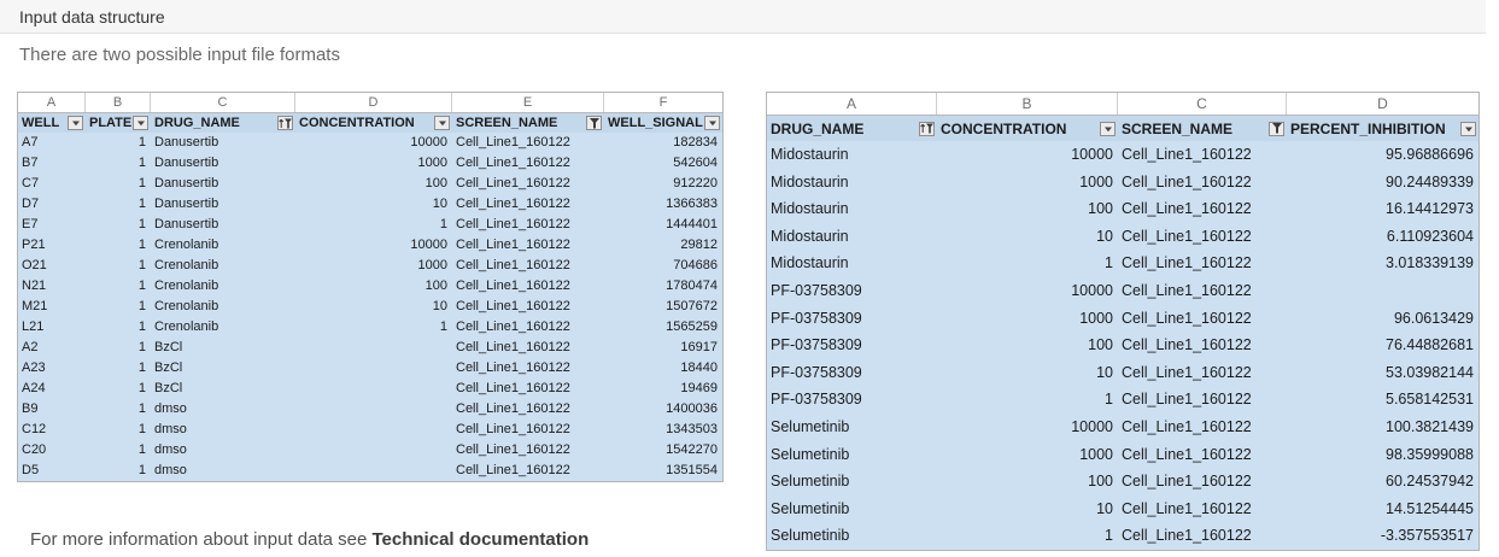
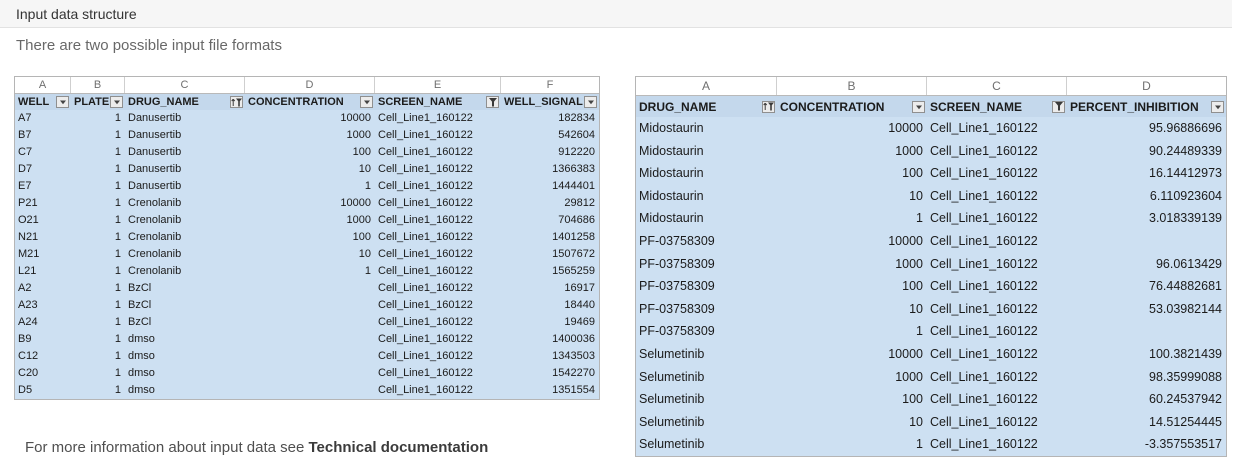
  Input data structure
  There are two possible input file formats
  A
  B
  C
  D
  E
  F
  WELL
  PLATE
  DRUG_NAME
  CONCENTRATION
  SCREEN_NAME
  WELL_SIGNAL
  A7
  1
  Danusertib
  10000
  Cell_Line1_160122
  182834
  B7
  1
  Danusertib
  1000
  Cell_Line1_160122
  542604
  C7
  1
  Danusertib
  100
  Cell_Line1_160122
  912220
  D7
  1
  Danusertib
  10
  Cell_Line1_160122
  1366383
  E7
  1
  Danusertib
  1
  Cell_Line1_160122
  1444401
  P21
  1
  Crenolanib
  10000
  Cell_Line1_160122
  29812
  O21
  1
  Crenolanib
  1000
  Cell_Line1_160122
  704686
  N21
  1
  Crenolanib
  100
  Cell_Line1_160122
- 1780474
+ 1401258
  M21
  1
  Crenolanib
  10
  Cell_Line1_160122
  1507672
  L21
  1
  Crenolanib
  1
  Cell_Line1_160122
  1565259
  A2
  1
  BzCl
  Cell_Line1_160122
  16917
  A23
  1
  BzCl
  Cell_Line1_160122
  18440
  A24
  1
  BzCl
  Cell_Line1_160122
  19469
  B9
  1
  dmso
  Cell_Line1_160122
  1400036
  C12
  1
  dmso
  Cell_Line1_160122
  1343503
  C20
  1
  dmso
  Cell_Line1_160122
  1542270
  D5
  1
  dmso
  Cell_Line1_160122
  1351554
  A
  B
  C
  D
  DRUG_NAME
  CONCENTRATION
  SCREEN_NAME
  PERCENT_INHIBITION
  Midostaurin
  10000
  Cell_Line1_160122
  95.96886696
  Midostaurin
  1000
  Cell_Line1_160122
  90.24489339
  Midostaurin
  100
  Cell_Line1_160122
  16.14412973
  Midostaurin
  10
  Cell_Line1_160122
  6.110923604
  Midostaurin
  1
  Cell_Line1_160122
  3.018339139
  PF-03758309
  10000
  Cell_Line1_160122
  PF-03758309
  1000
  Cell_Line1_160122
  96.0613429
  PF-03758309
  100
  Cell_Line1_160122
  76.44882681
  PF-03758309
  10
  Cell_Line1_160122
  53.03982144
  PF-03758309
  1
  Cell_Line1_160122
- 5.658142531
  Selumetinib
  10000
  Cell_Line1_160122
  100.3821439
  Selumetinib
  1000
  Cell_Line1_160122
  98.35999088
  Selumetinib
  100
  Cell_Line1_160122
  60.24537942
  Selumetinib
  10
  Cell_Line1_160122
  14.51254445
  Selumetinib
  1
  Cell_Line1_160122
  -3.357553517
  For more information about input data see Technical documentation
